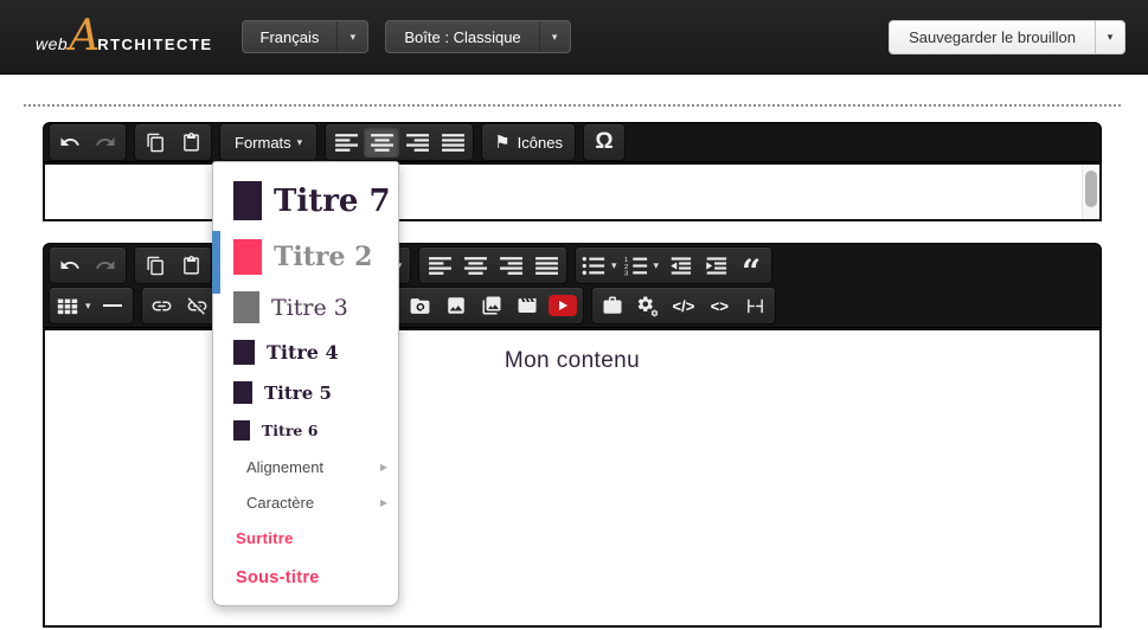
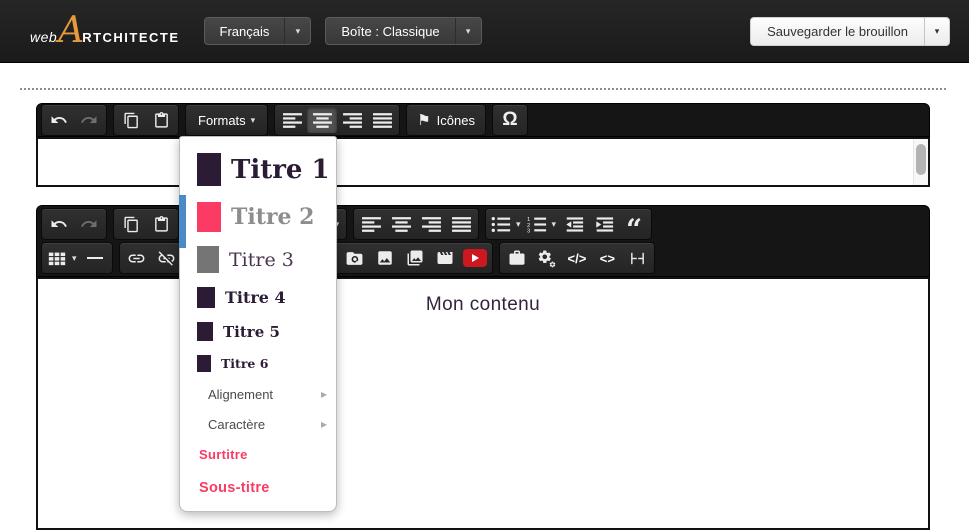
  web
  A
  RTCHITECTE
  Français
  ▾
  Boîte : Classique
  ▾
  Sauvegarder le brouillon
  ▾
  Formats
  ▾
  ⚑
  Icônes
  Ω
  ▾
  ▾
  “
  ▾
  </>
  <>
  Mon contenu
- Titre 7
+ Titre 1
  Titre 2
  Titre 3
  Titre 4
  Titre 5
  Titre 6
  Alignement
  ▸
  Caractère
  ▸
  Surtitre
  Sous-titre
